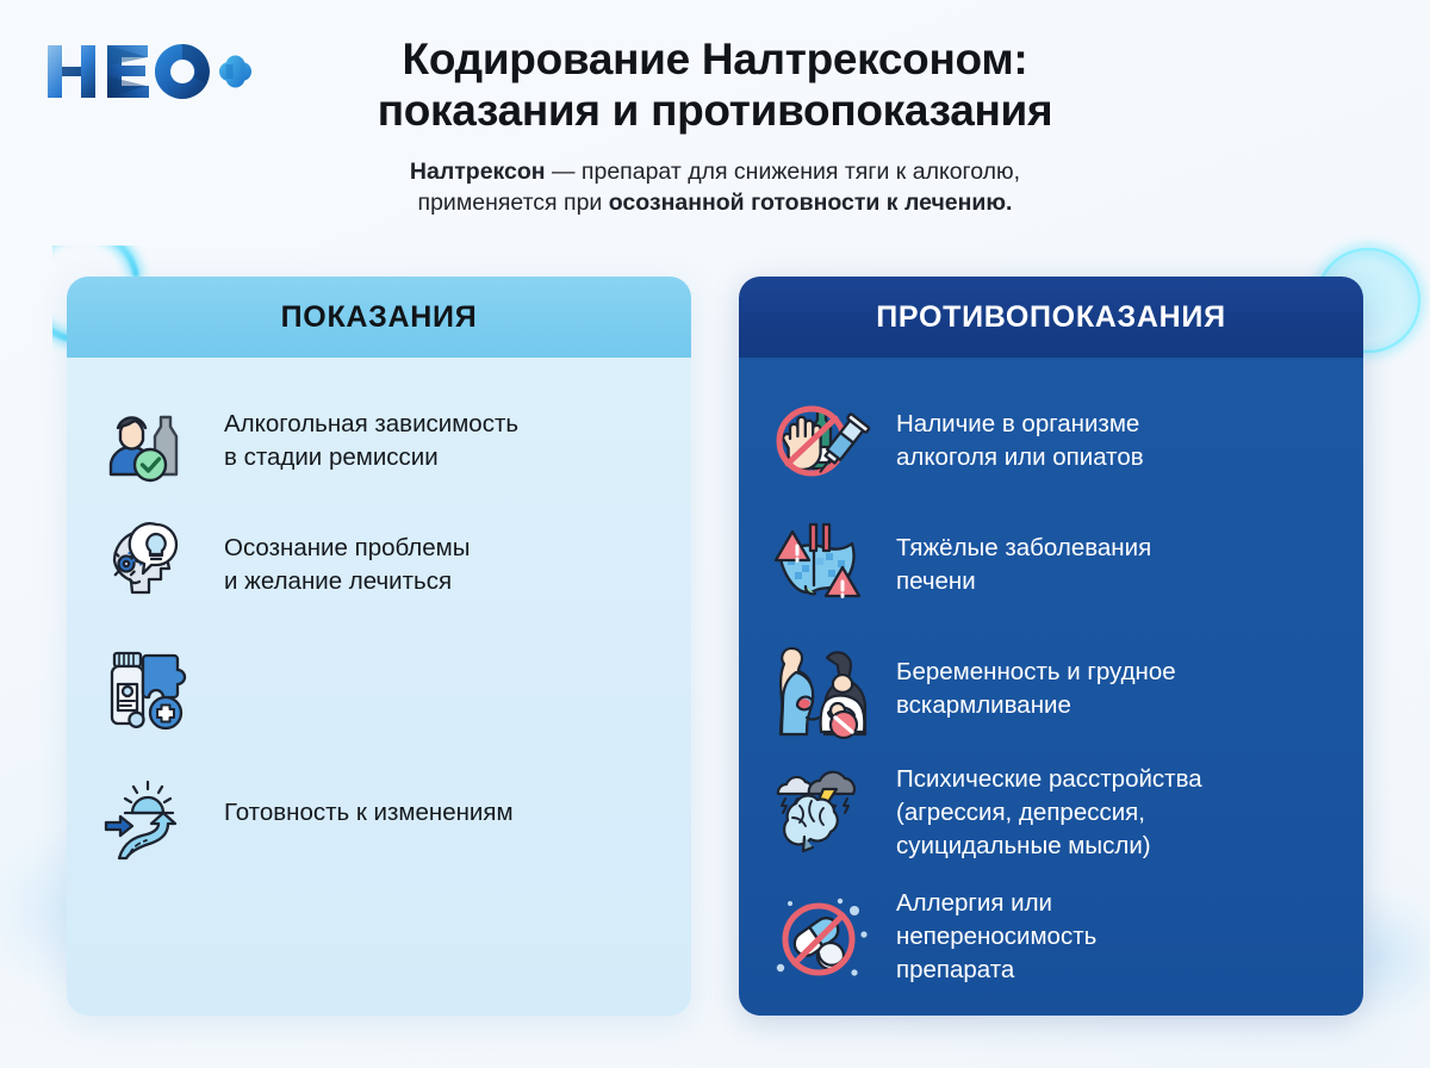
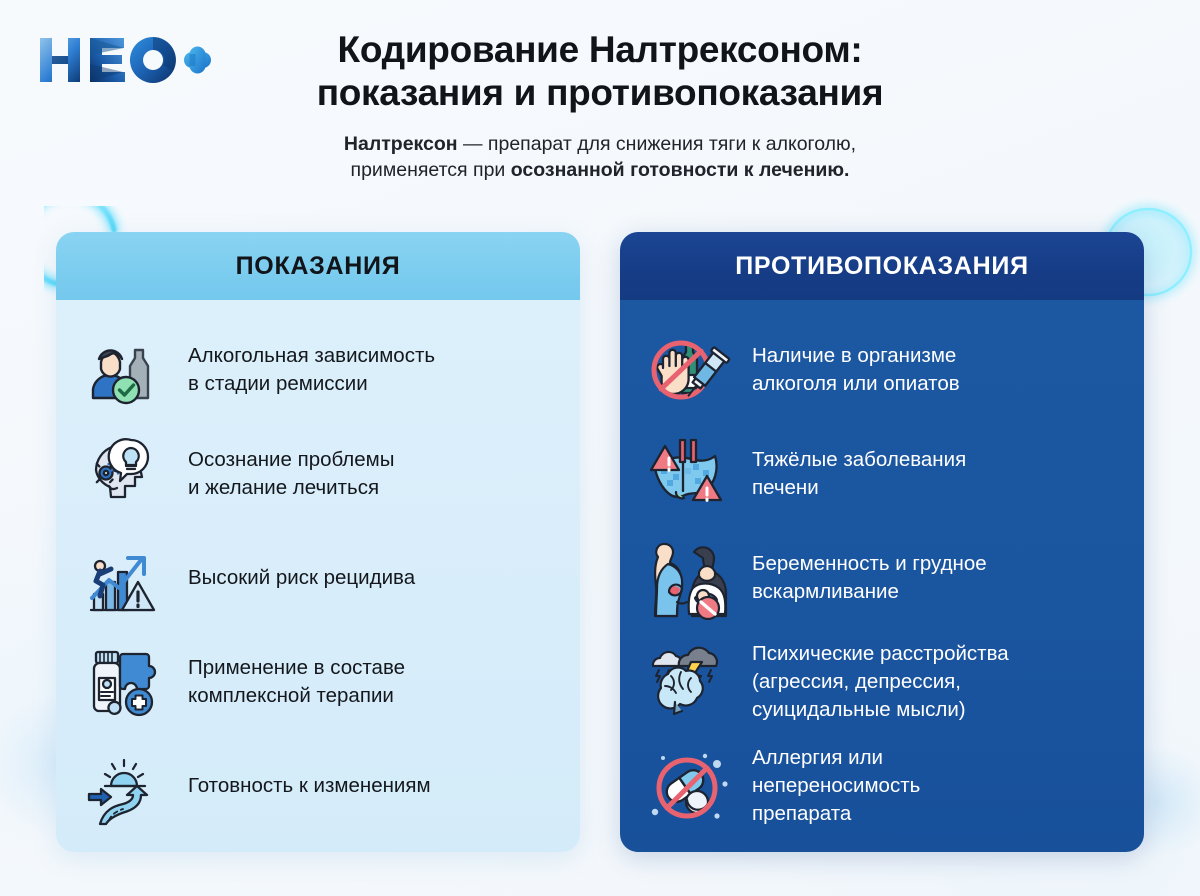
  Кодирование Налтрексоном:
  показания и противопоказания
  Налтрексон — препарат для снижения тяги к алкоголю,
  применяется при осознанной готовности к лечению.
  ПОКАЗАНИЯ
  Алкогольная зависимость
  в стадии ремиссии
  Осознание проблемы
  и желание лечиться
+ Высокий риск рецидива
+ Применение в составе
+ комплексной терапии
  Готовность к изменениям
  ПРОТИВОПОКАЗАНИЯ
  Наличие в организме
  алкоголя или опиатов
  Тяжёлые заболевания
  печени
  Беременность и грудное
  вскармливание
  Психические расстройства
  (агрессия, депрессия,
  суицидальные мысли)
  Аллергия или
  непереносимость
  препарата
